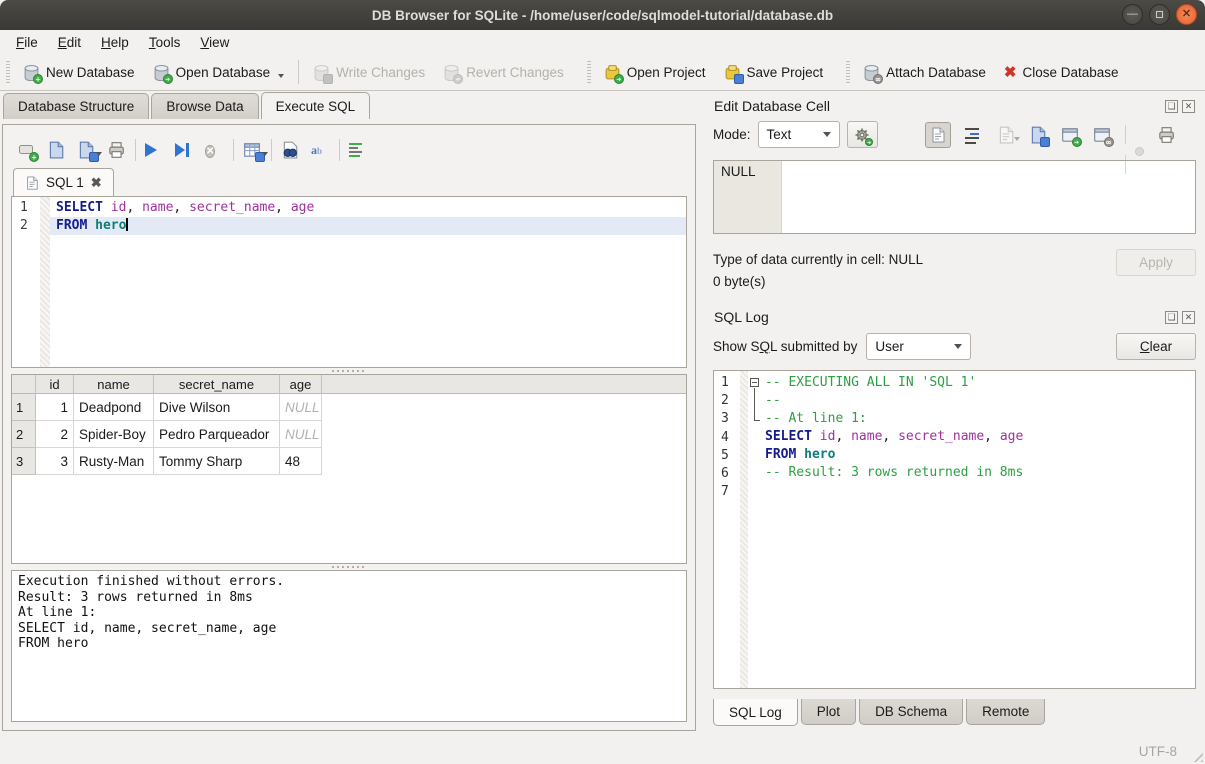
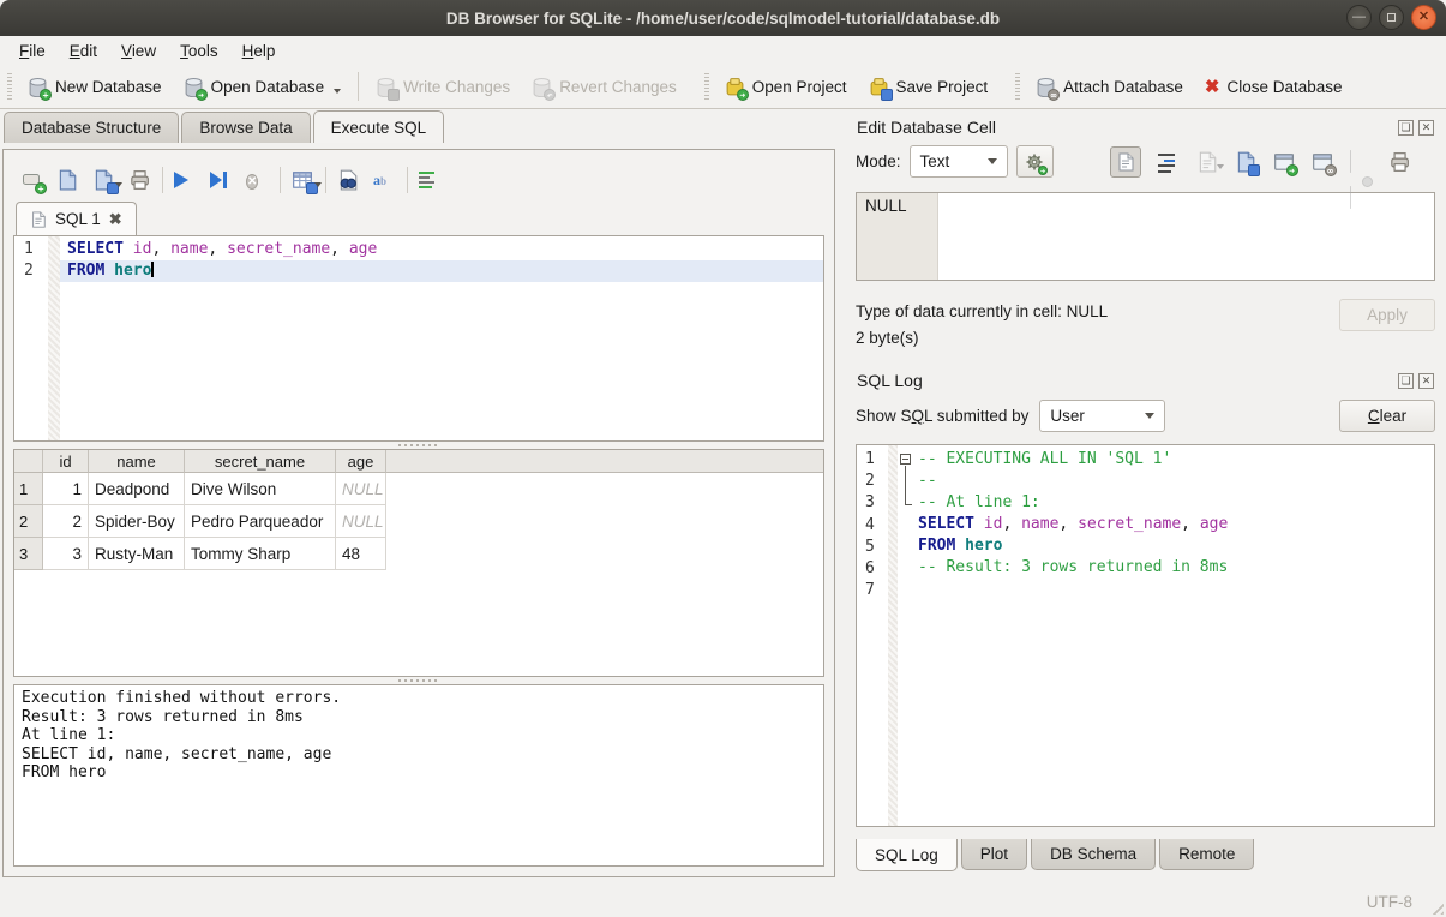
  DB Browser for SQLite - /home/user/code/sqlmodel-tutorial/database.db
  —
  ✕
  File
  Edit
- Help
+ View
  Tools
- View
+ Help
  +
  New Database
  ➜
  Open Database
  Write Changes
  ↶
  Revert Changes
  ➜
  Open Project
  Save Project
  ∞
  Attach Database
  ✖
  Close Database
  Database Structure
  Browse Data
  Execute SQL
  +
  ✕
  ab
  SQL 1
  ✖
  1
  2
  SELECT id, name, secret_name, age
  FROM hero
  id
  name
  secret_name
  age
  1
  1
  Deadpond
  Dive Wilson
  NULL
  2
  2
  Spider-Boy
  Pedro Parqueador
  NULL
  3
  3
  Rusty-Man
  Tommy Sharp
  48
  Execution finished without errors.
  Result: 3 rows returned in 8ms
  At line 1:
  SELECT id, name, secret_name, age
  FROM hero
  Edit Database Cell
  ❏
  ✕
  Mode:
  Text
  ➜
  ➜
  ∞
  NULL
  Type of data currently in cell: NULL
- 0 byte(s)
+ 2 byte(s)
  Apply
  SQL Log
  ❏
  ✕
  Show SQL submitted by
  User
  C
  lear
  1
  2
  3
  4
  5
  6
  7
  -- EXECUTING ALL IN 'SQL 1'
  --
  -- At line 1:
  SELECT id, name, secret_name, age
  FROM hero
  -- Result: 3 rows returned in 8ms
  SQL Log
  Plot
  DB Schema
  Remote
  UTF-8
